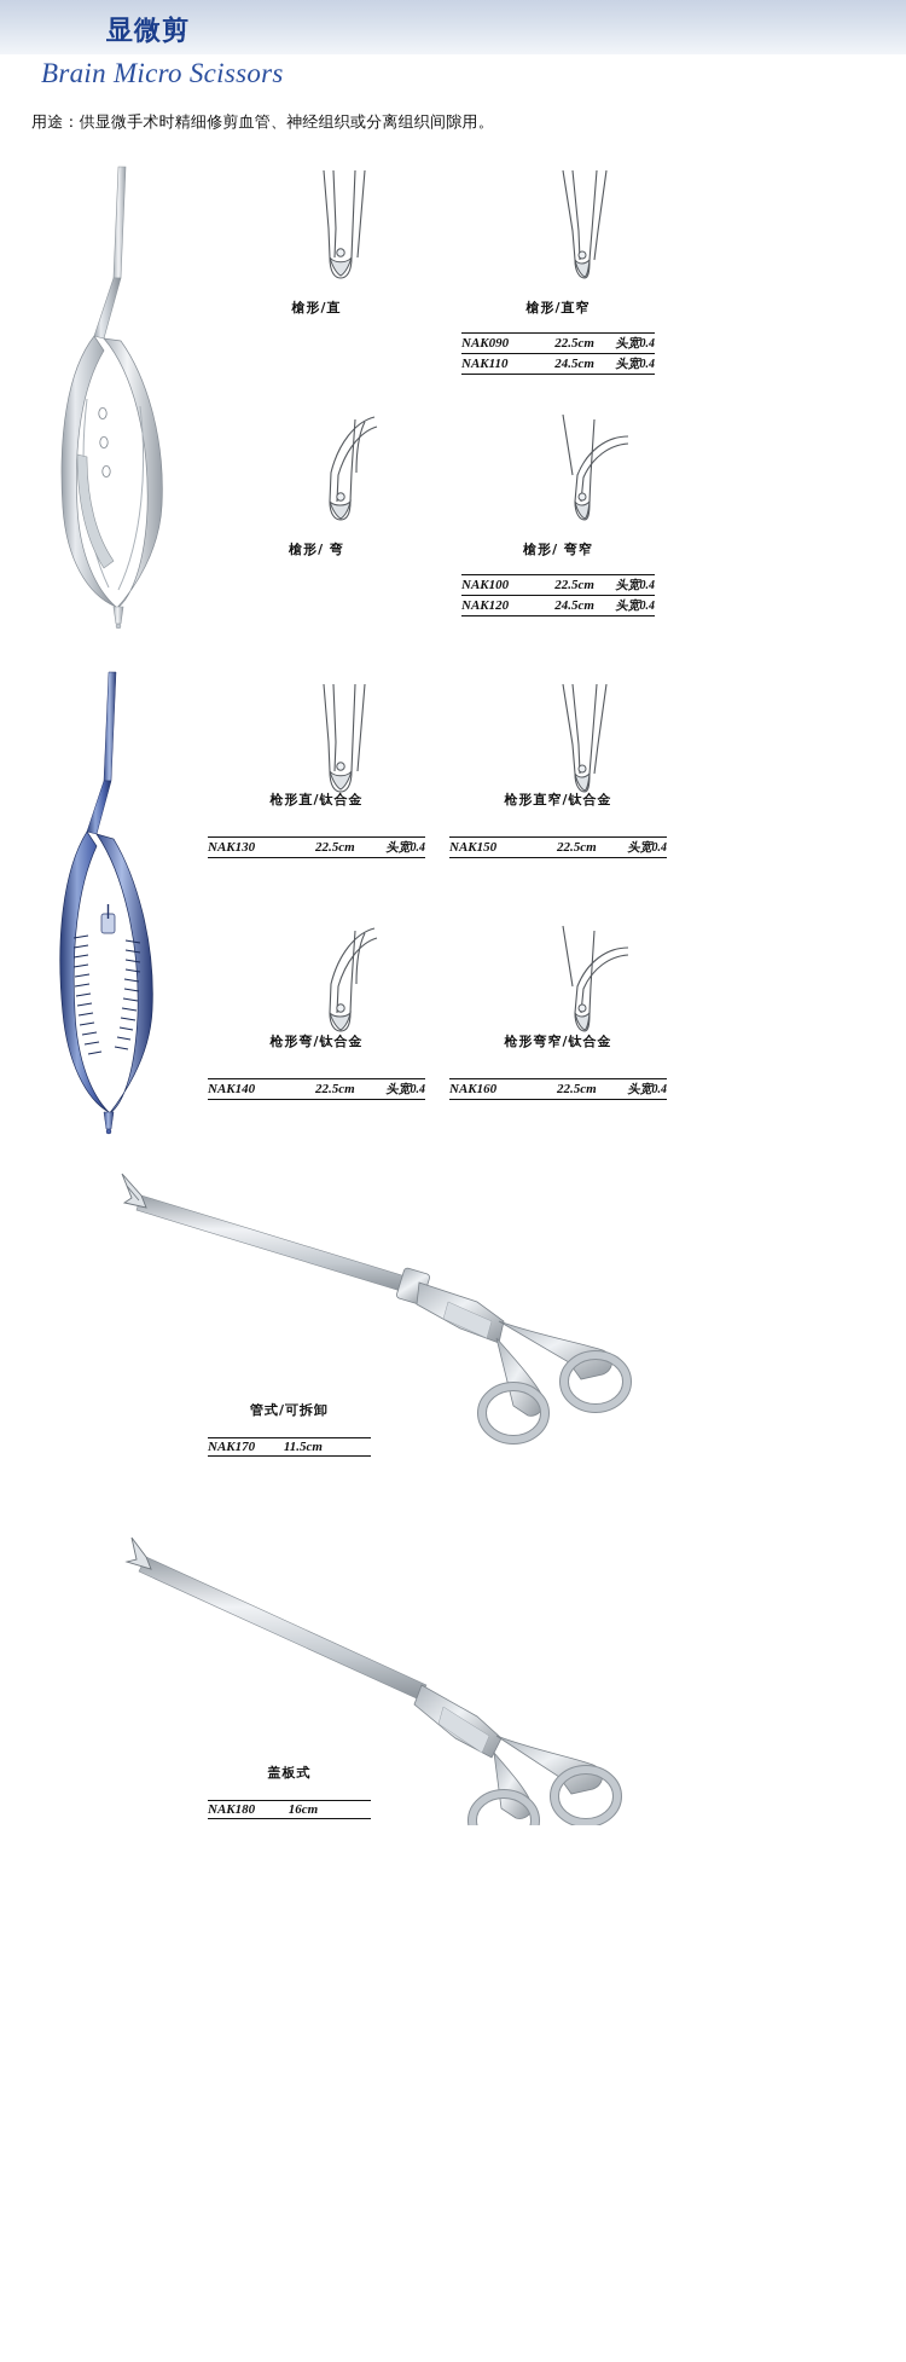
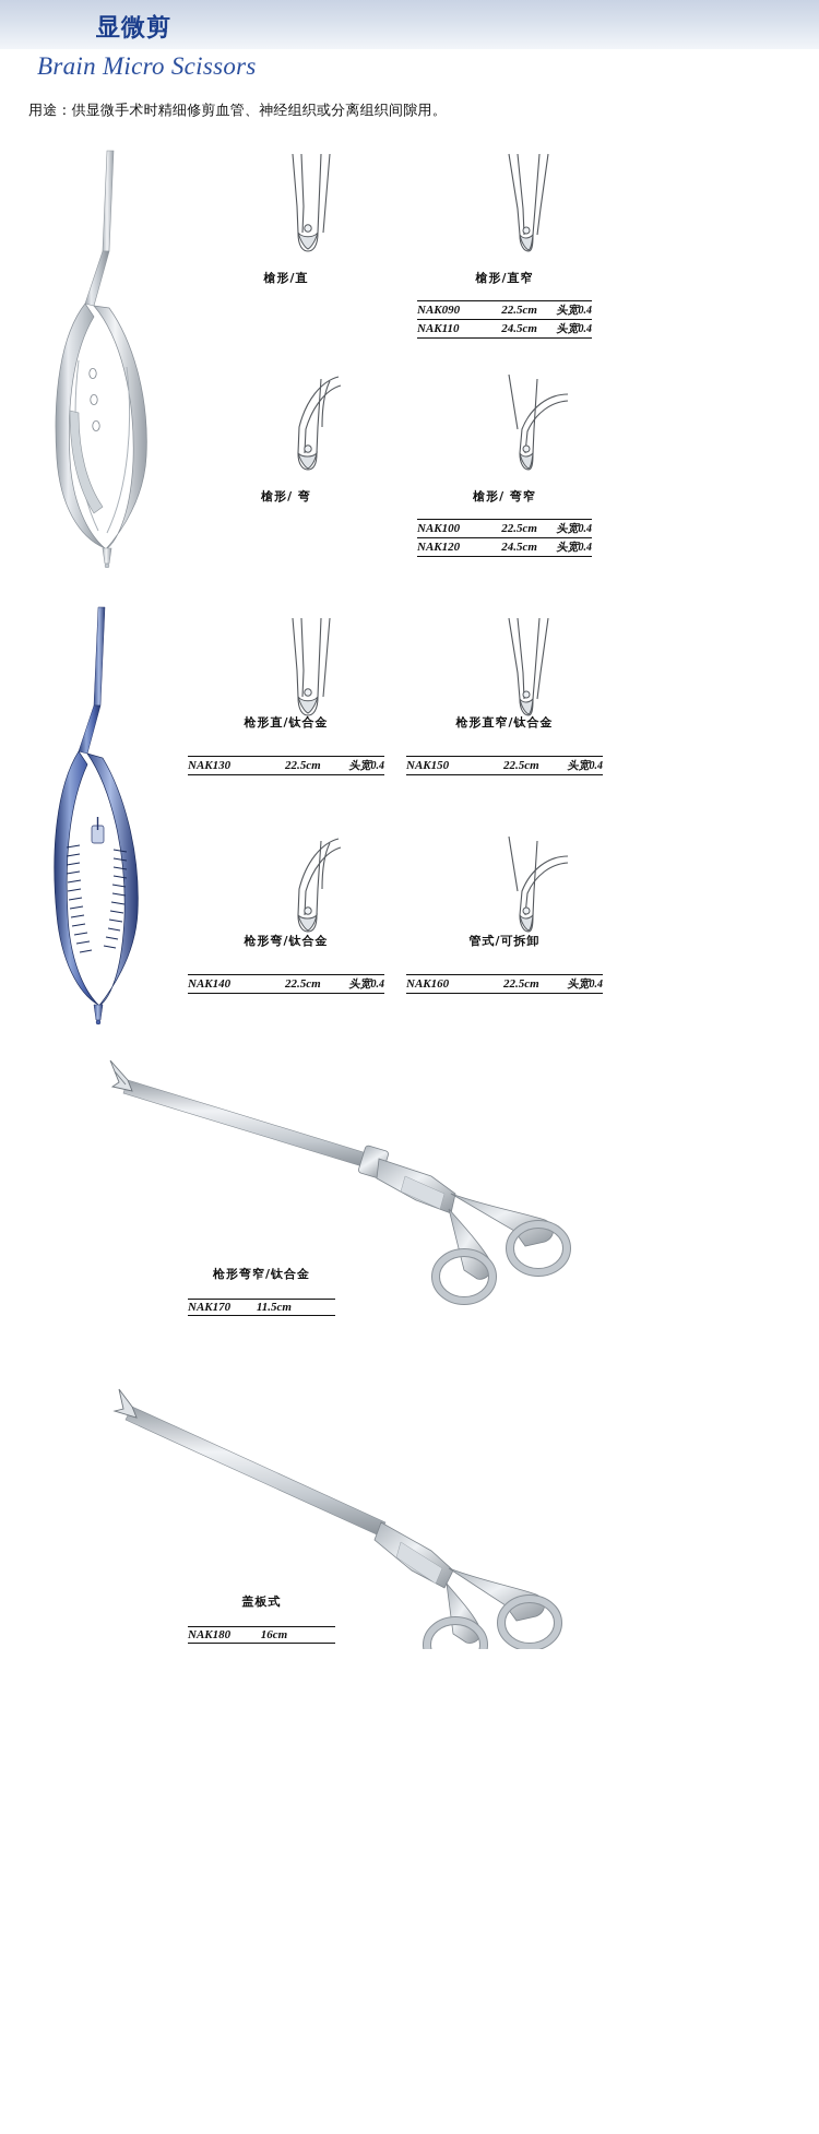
  显微剪
  Brain Micro Scissors
  用途：供显微手术时精细修剪血管、神经组织或分离组织间隙用。
  槍形/直
  槍形/直窄
  NAK090	22.5cm	头宽0.4
  NAK110	24.5cm	头宽0.4
  槍形/ 弯
  槍形/ 弯窄
  NAK100	22.5cm	头宽0.4
  NAK120	24.5cm	头宽0.4
  枪形直/钛合金
  NAK130	22.5cm	头宽0.4
  枪形直窄/钛合金
  NAK150	22.5cm	头宽0.4
  枪形弯/钛合金
  NAK140	22.5cm	头宽0.4
- 枪形弯窄/钛合金
+ 管式/可拆卸
  NAK160	22.5cm	头宽0.4
- 管式/可拆卸
+ 枪形弯窄/钛合金
  NAK170	11.5cm
  盖板式
  NAK180	16cm
